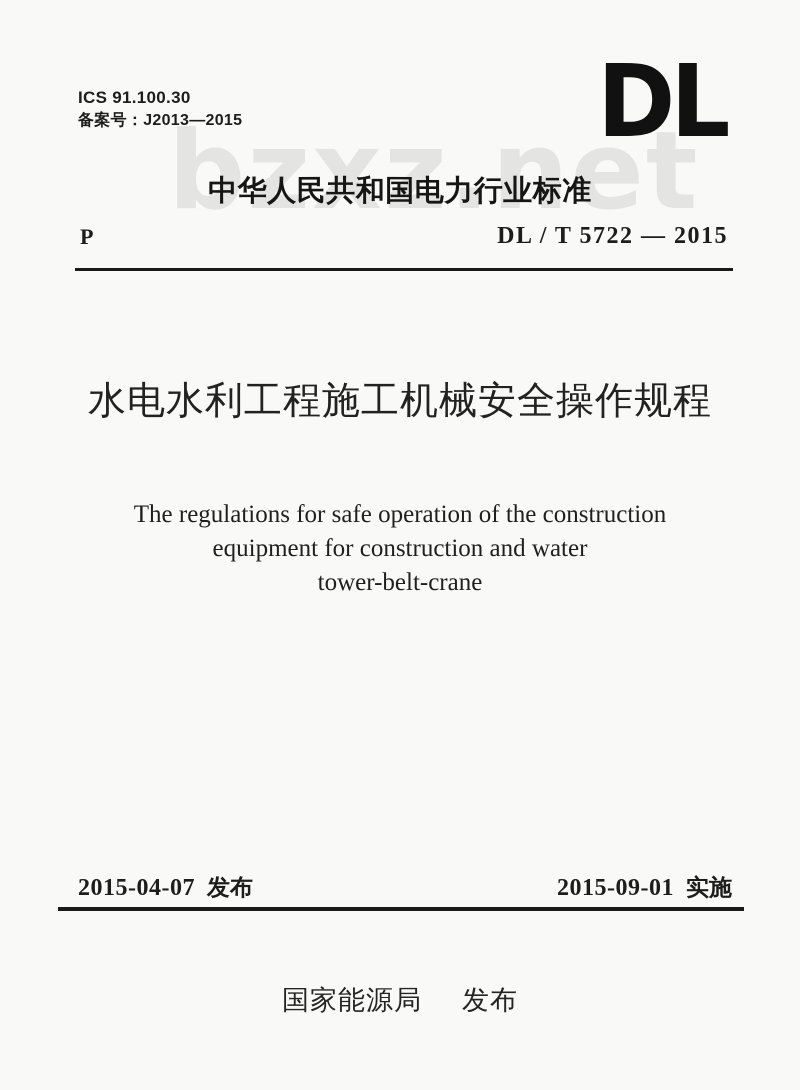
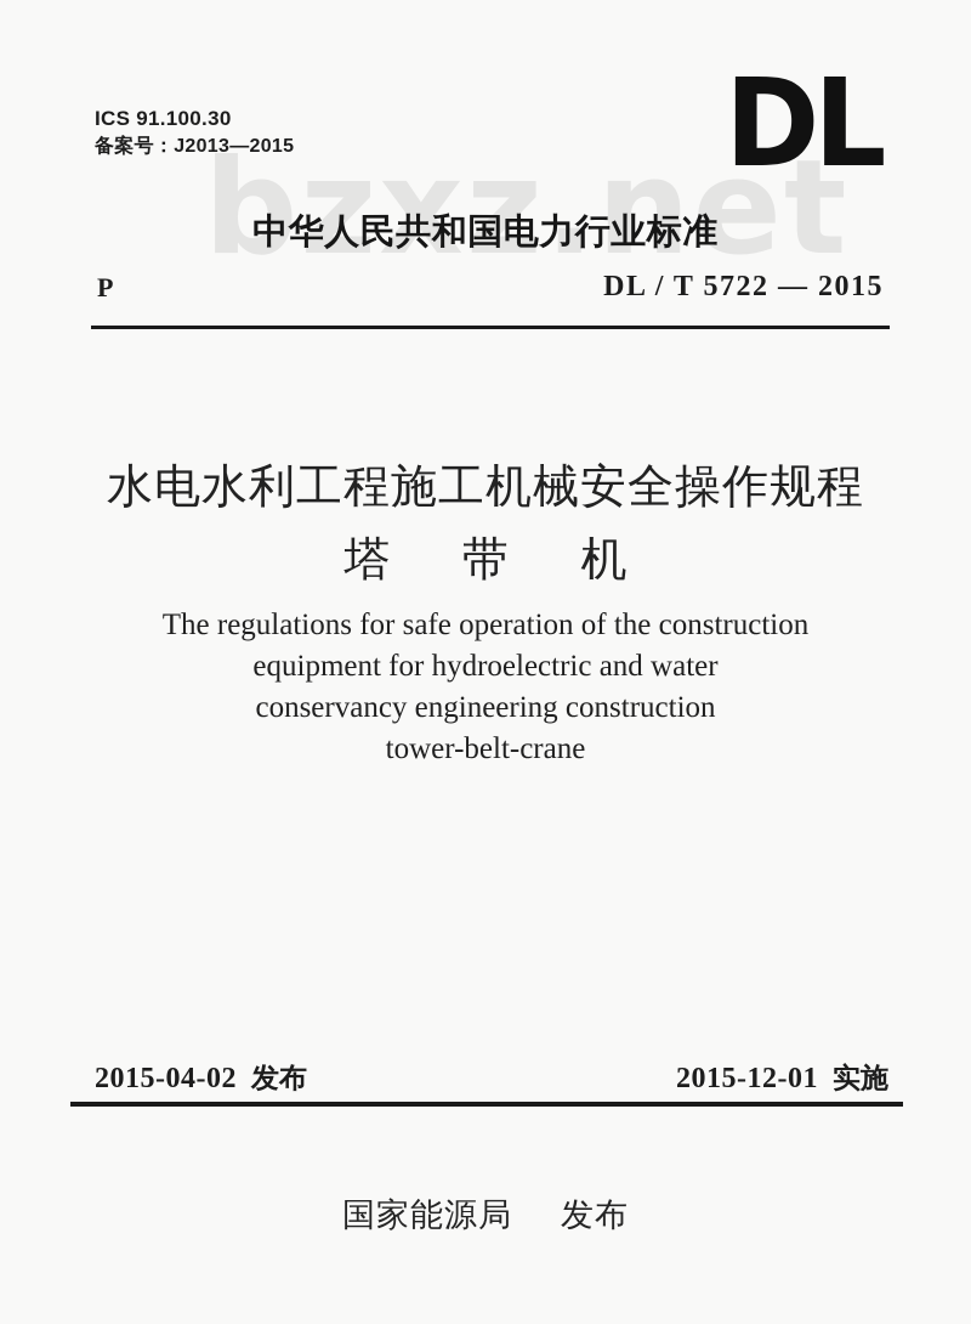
  bzxz.net
  ICS 91.100.30
  备案号：J2013—2015
  DL
  中华人民共和国电力行业标准
  P
  DL / T 5722 — 2015
  水电水利工程施工机械安全操作规程
+ 塔 带 机
  The regulations for safe operation of the construction
- equipment for construction and water
+ equipment for hydroelectric and water
+ conservancy engineering construction
  tower-belt-crane
- 2015-04-07
+ 2015-04-02
  发布
- 2015-09-01
+ 2015-12-01
  实施
  国家能源局
  发布
